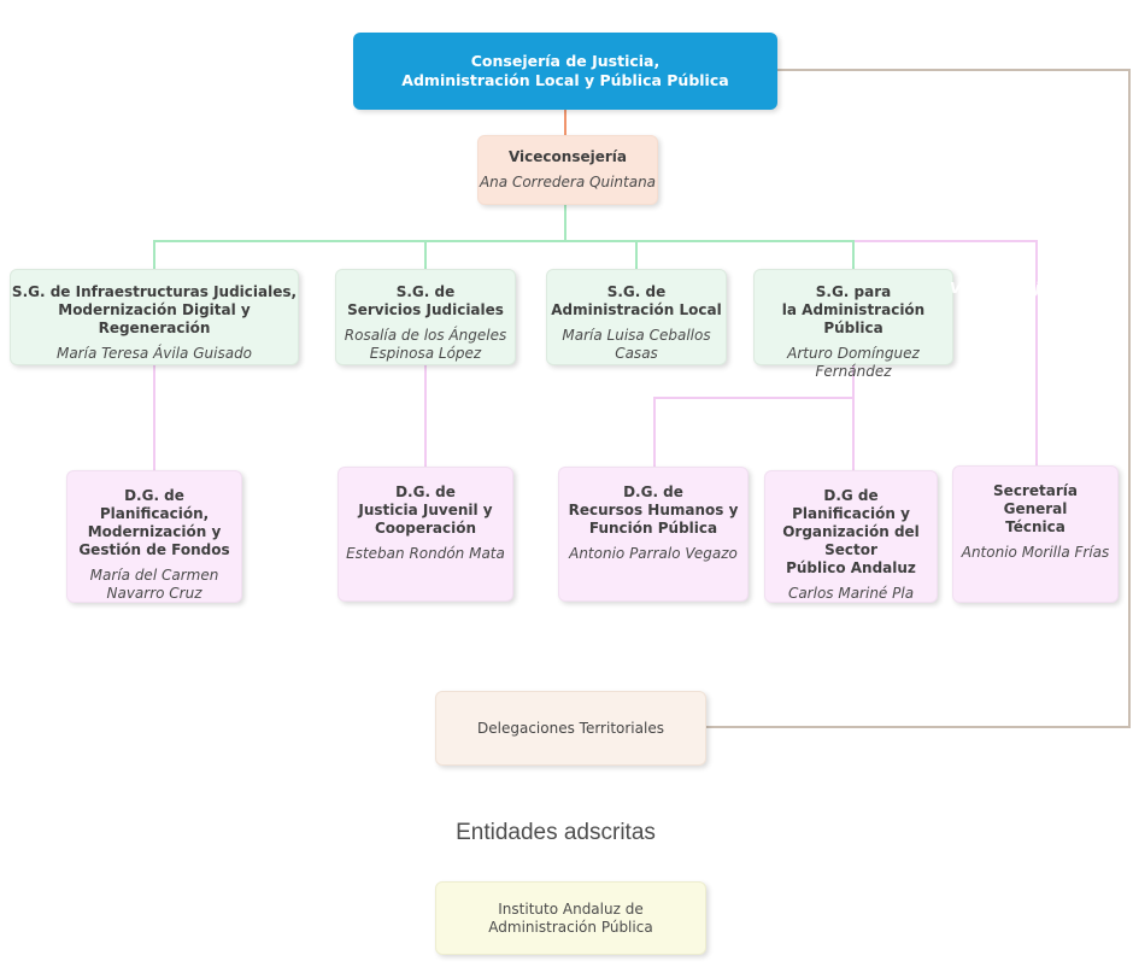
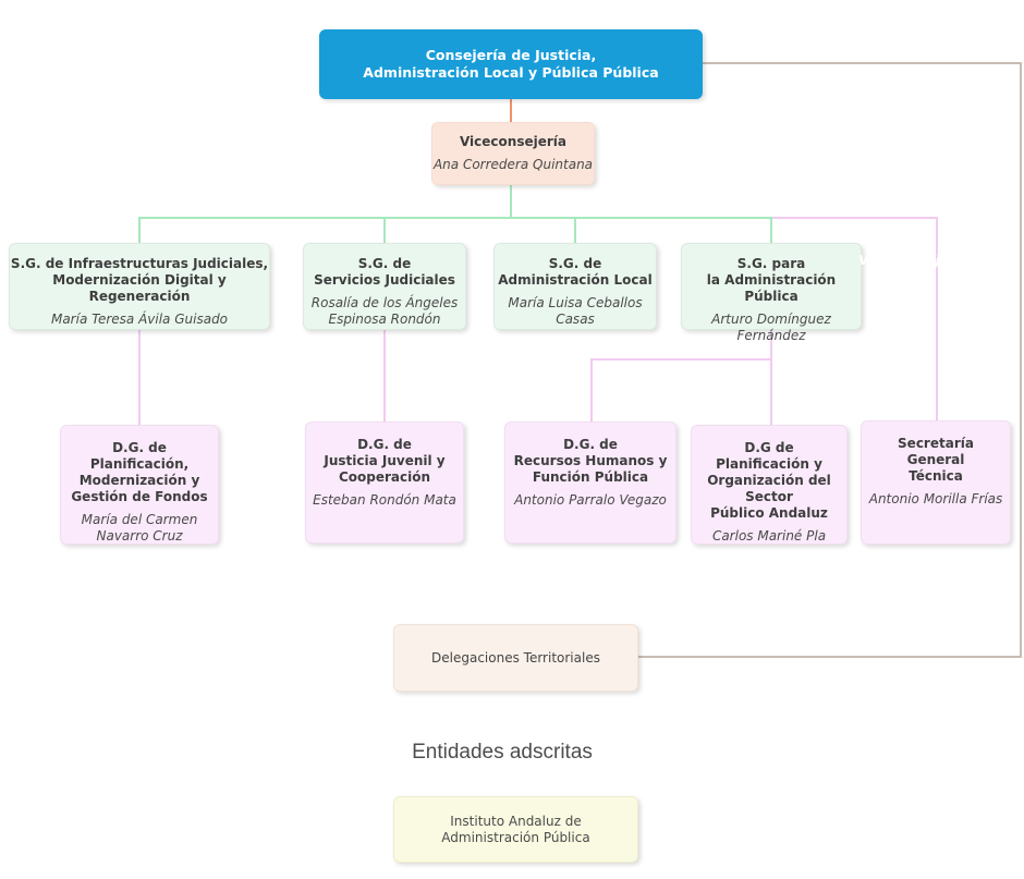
  Consejería de Justicia,
  Administración Local y Pública Pública
  Viceconsejería
  Ana Corredera Quintana
  S.G. de Infraestructuras Judiciales,
  Modernización Digital y Regeneración
  María Teresa Ávila Guisado
  S.G. de
  Servicios Judiciales
- Rosalía de los Ángeles Espinosa López
+ Rosalía de los Ángeles Espinosa Rondón
  S.G. de
  Administración Local
  María Luisa Ceballos Casas
  S.G. para
  la Administración Pública
  Arturo Domínguez Fernández
  Viceconsejería
  D.G. de
  Planificación,
  Modernización y
  Gestión de Fondos
  María del Carmen Navarro Cruz
  D.G. de
  Justicia Juvenil y
  Cooperación
  Esteban Rondón Mata
  D.G. de
  Recursos Humanos y
  Función Pública
  Antonio Parralo Vegazo
  D.G de
  Planificación y
  Organización del
  Sector
  Público Andaluz
  Carlos Mariné Pla
  Secretaría
  General
  Técnica
  Antonio Morilla Frías
  Delegaciones Territoriales
  Entidades adscritas
  Instituto Andaluz de
  Administración Pública
